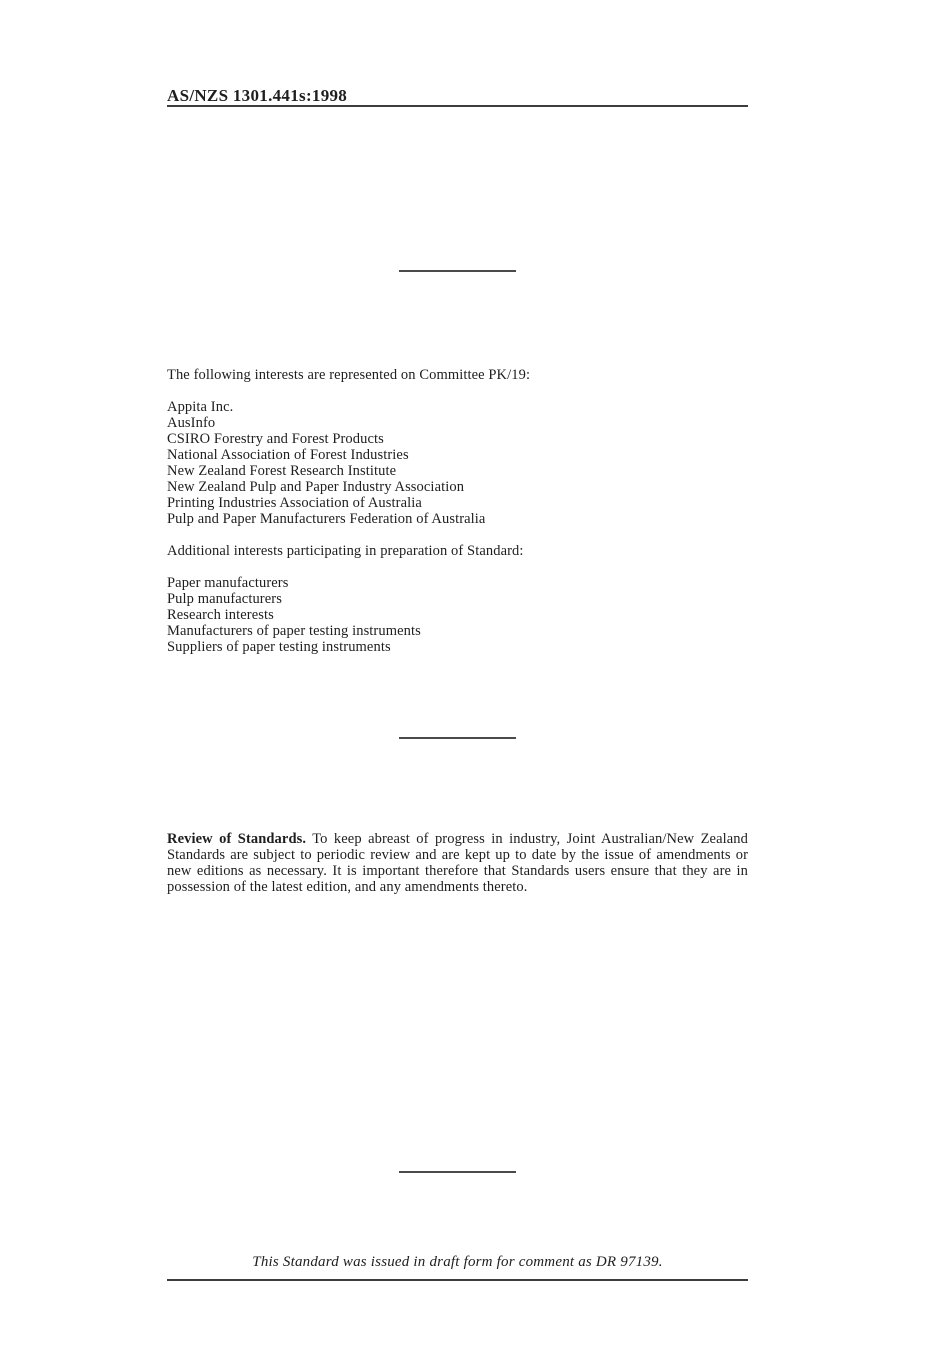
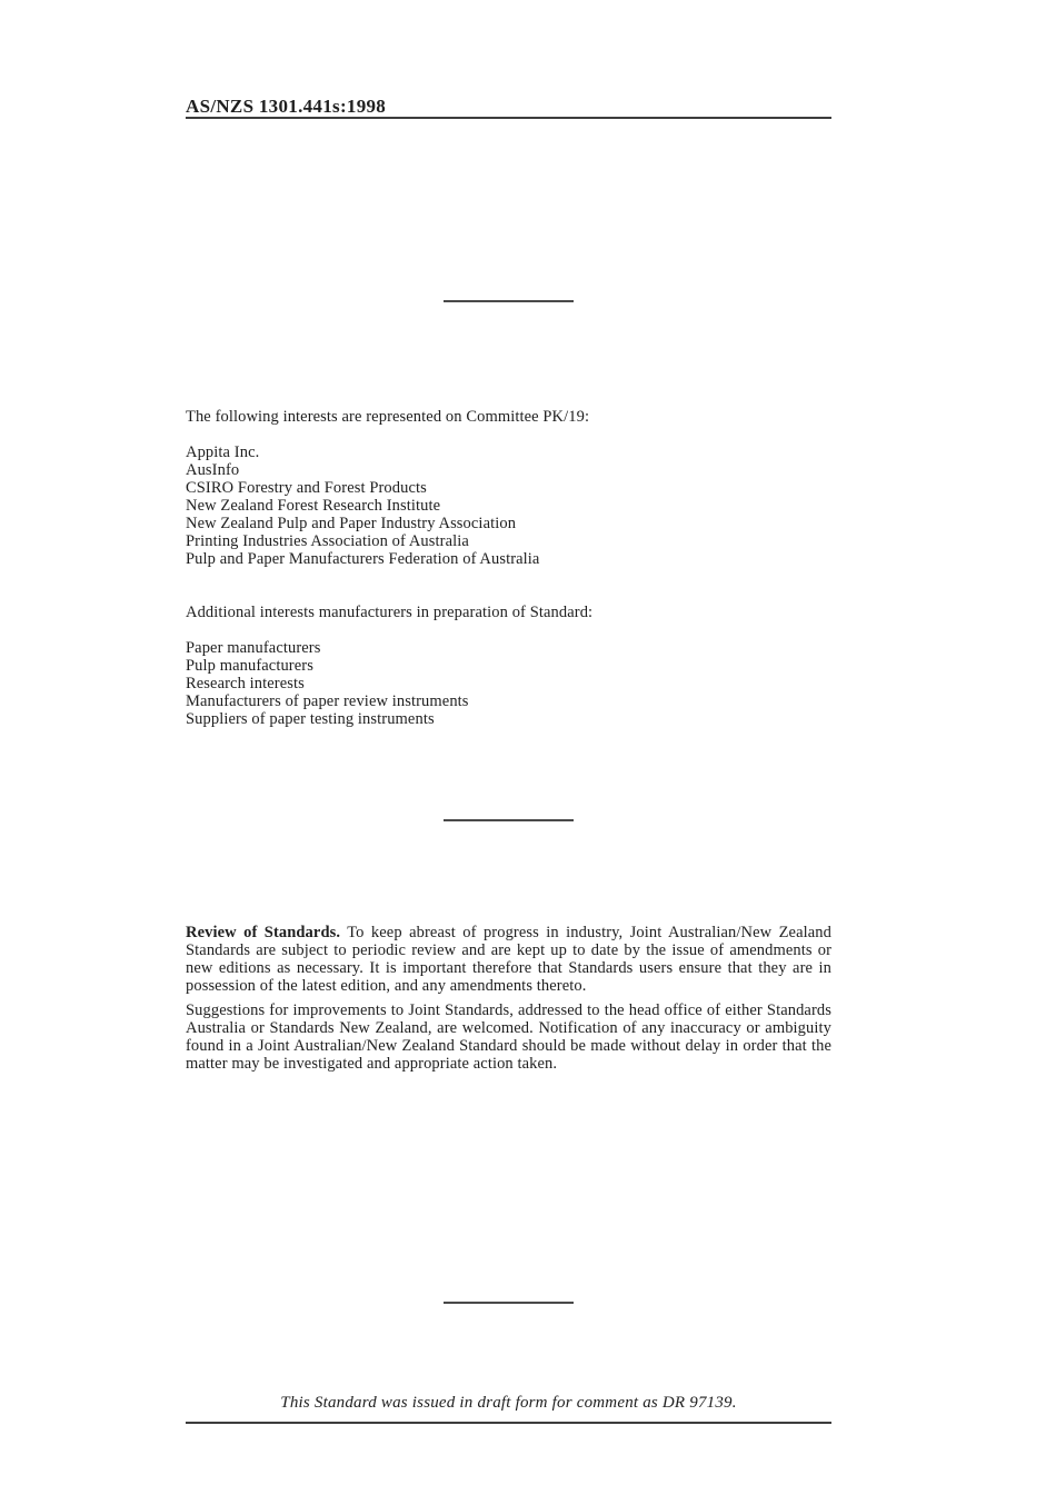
  AS/NZS 1301.441s:1998
  The following interests are represented on Committee PK/19:
  Appita Inc.
  AusInfo
  CSIRO Forestry and Forest Products
- National Association of Forest Industries
  New Zealand Forest Research Institute
  New Zealand Pulp and Paper Industry Association
  Printing Industries Association of Australia
  Pulp and Paper Manufacturers Federation of Australia
- Additional interests participating in preparation of Standard:
+ Additional interests manufacturers in preparation of Standard:
  Paper manufacturers
  Pulp manufacturers
  Research interests
- Manufacturers of paper testing instruments
+ Manufacturers of paper review instruments
  Suppliers of paper testing instruments
  Review of Standards. To keep abreast of progress in industry, Joint Australian/New Zealand Standards are subject to periodic review and are kept up to date by the issue of amendments or new editions as necessary. It is important therefore that Standards users ensure that they are in possession of the latest edition, and any amendments thereto.
+ Suggestions for improvements to Joint Standards, addressed to the head office of either Standards Australia or Standards New Zealand, are welcomed. Notification of any inaccuracy or ambiguity found in a Joint Australian/New Zealand Standard should be made without delay in order that the matter may be investigated and appropriate action taken.
  This Standard was issued in draft form for comment as DR 97139.
